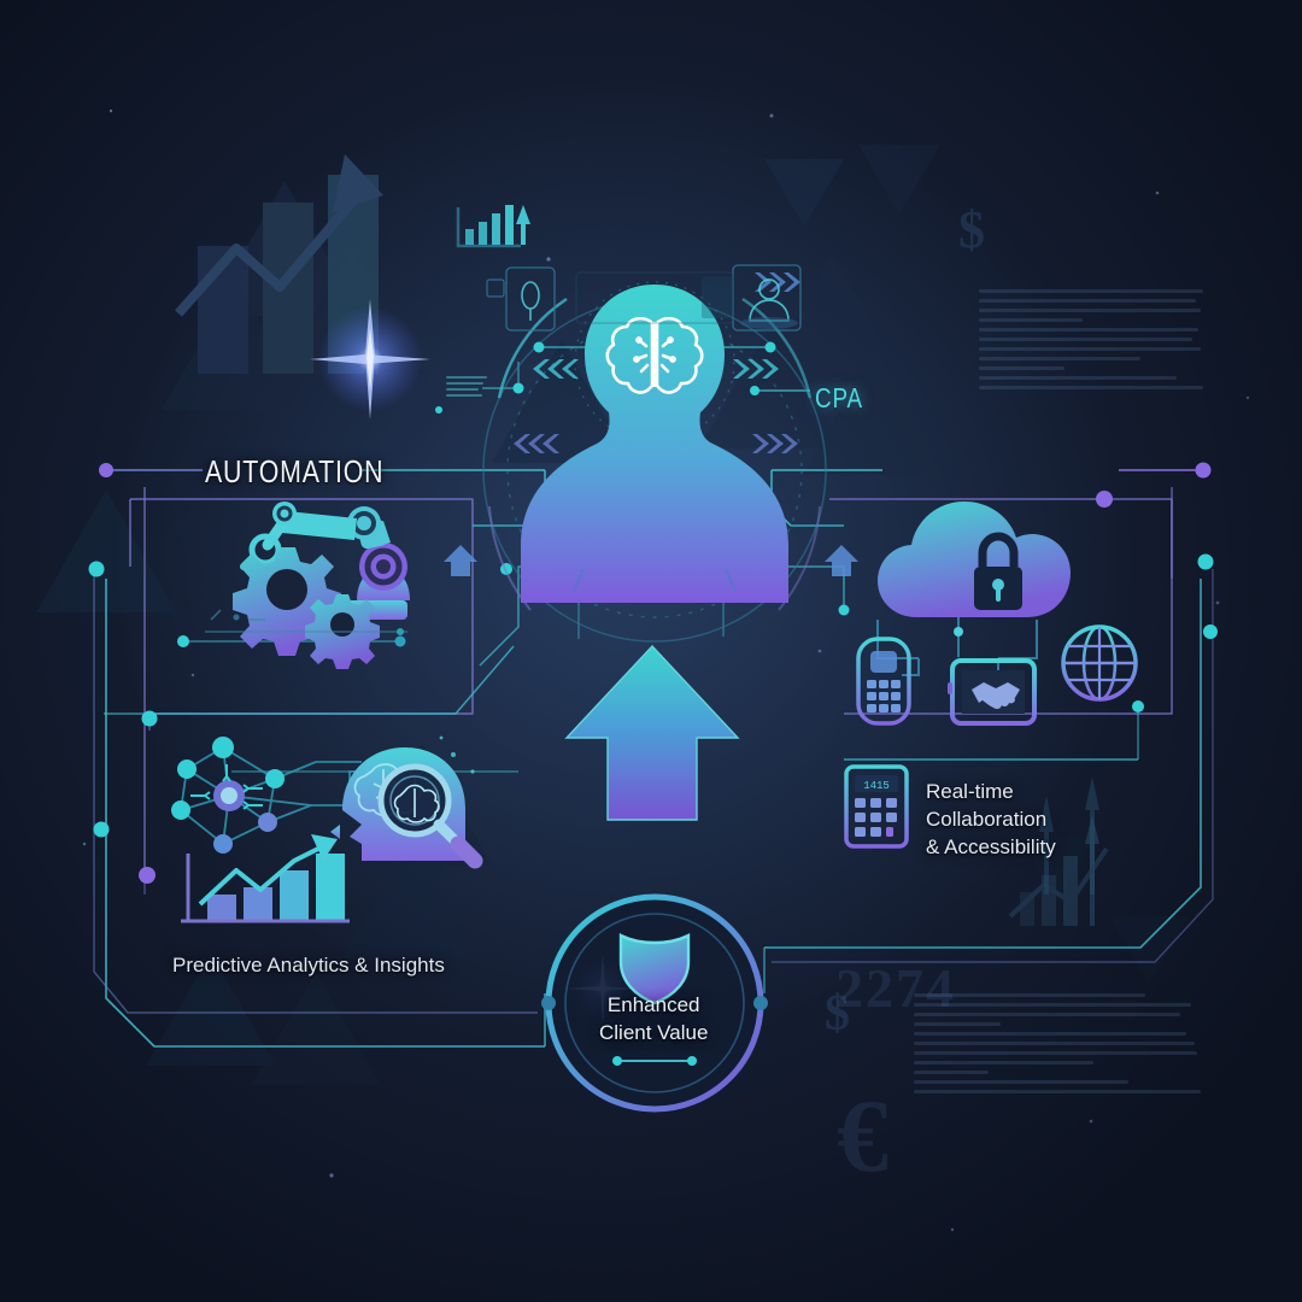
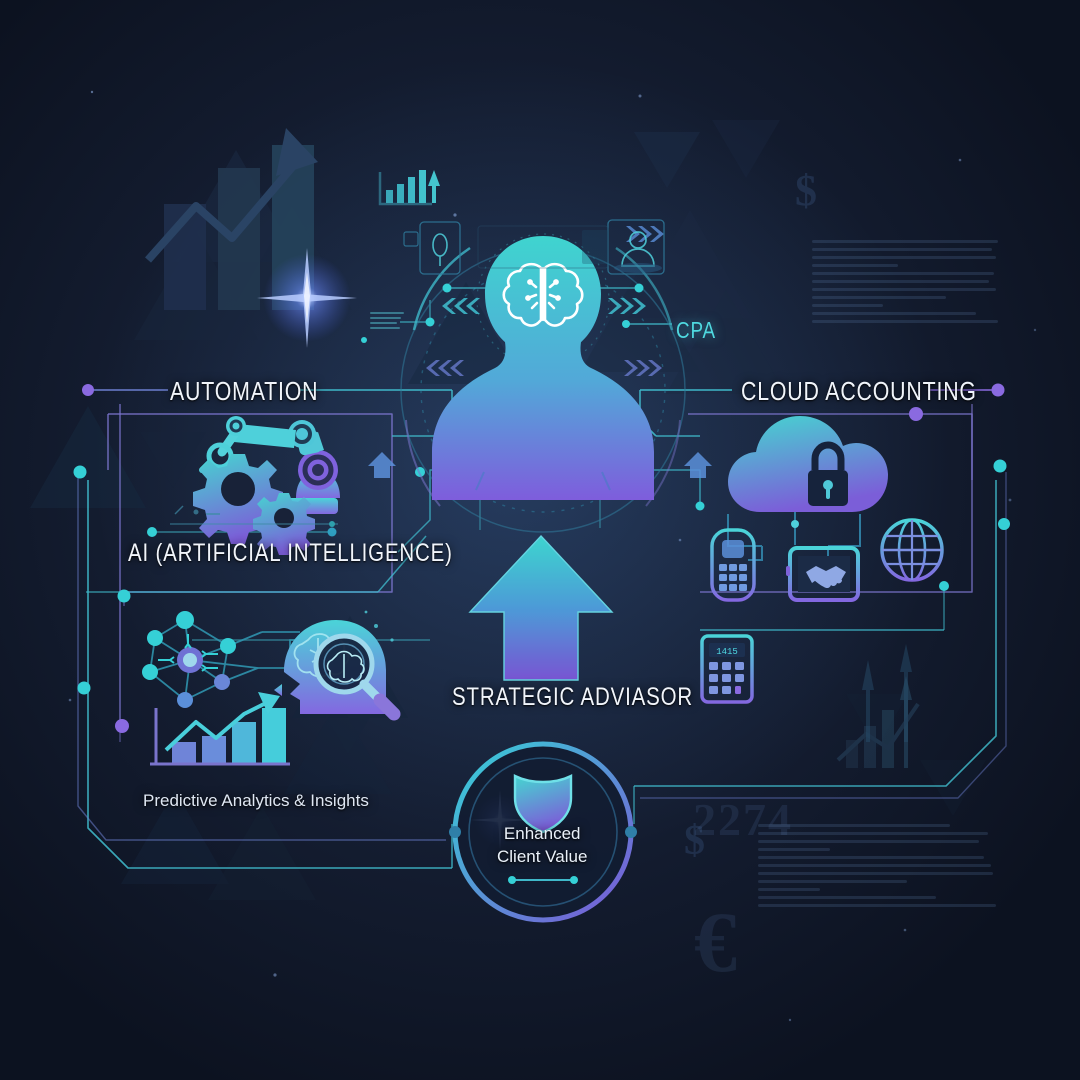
  1415
  $
  $
  AUTOMATION
+ CLOUD ACCOUNTING
+ AI (ARTIFICIAL INTELLIGENCE)
+ STRATEGIC ADVIASOR
  CPA
  Predictive Analytics & Insights
- Real-time
- Collaboration
- & Accessibility
  Enhanced
  Client Value
  2274
  €
